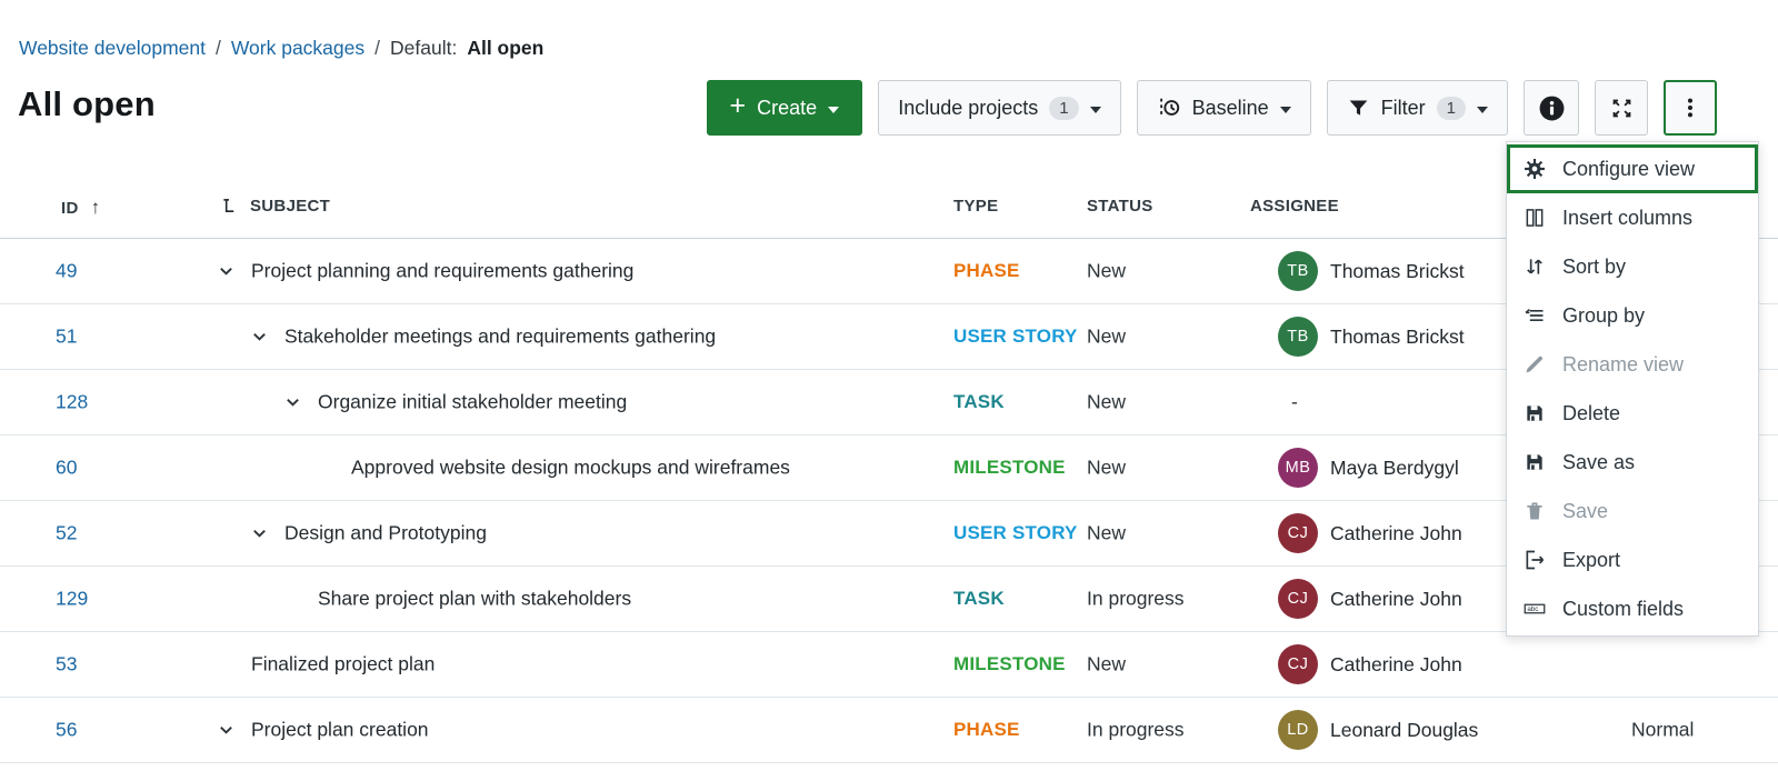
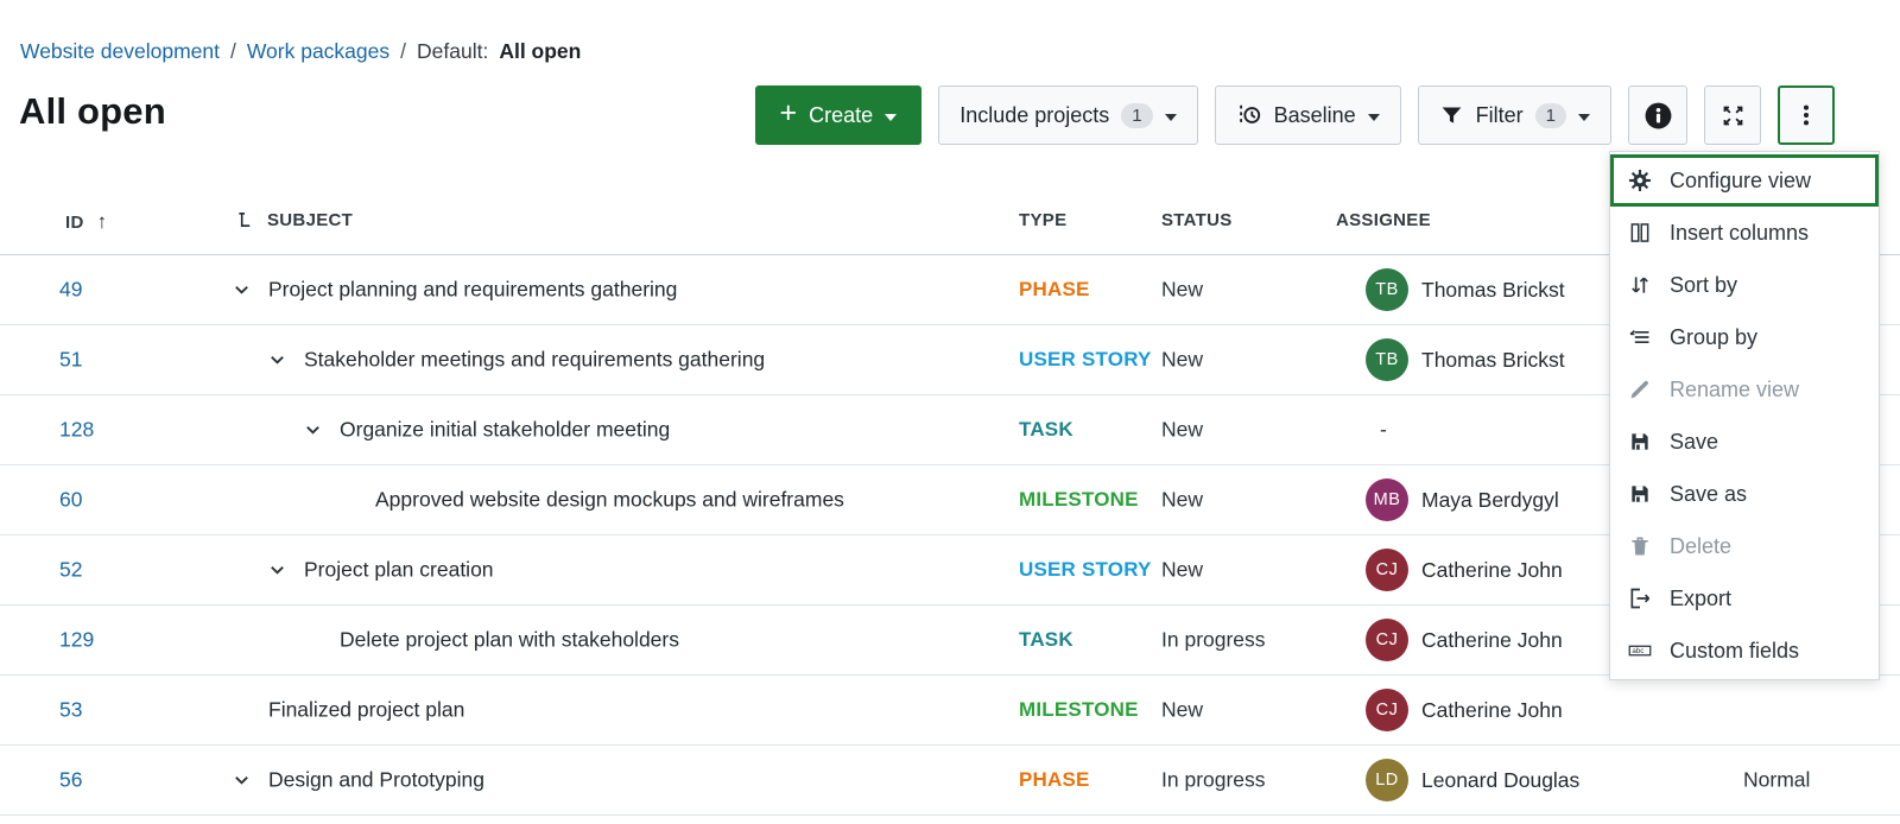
  Website development
  /
  Work packages
  /
  Default:
  All open
  All open
  +
  Create
  Include projects
  1
  Baseline
  Filter
  1
  ID
  ↑
  SUBJECT
  TYPE
  STATUS
  ASSIGNEE
  49
  Project planning and requirements gathering
  PHASE
  New
  TB
  Thomas Brickst
  51
  Stakeholder meetings and requirements gathering
  USER STORY
  New
  TB
  Thomas Brickst
  128
  Organize initial stakeholder meeting
  TASK
  New
  -
  60
  Approved website design mockups and wireframes
  MILESTONE
  New
  MB
  Maya Berdygyl
  52
- Design and Prototyping
+ Project plan creation
  USER STORY
  New
  CJ
  Catherine John
  129
- Share project plan with stakeholders
+ Delete project plan with stakeholders
  TASK
  In progress
  CJ
  Catherine John
  53
  Finalized project plan
  MILESTONE
  New
  CJ
  Catherine John
  56
- Project plan creation
+ Design and Prototyping
  PHASE
  In progress
  LD
  Leonard Douglas
  Normal
  Configure view
  Insert columns
  Sort by
  Group by
  Rename view
- Delete
+ Save
  Save as
- Save
+ Delete
  Export
  Custom fields
